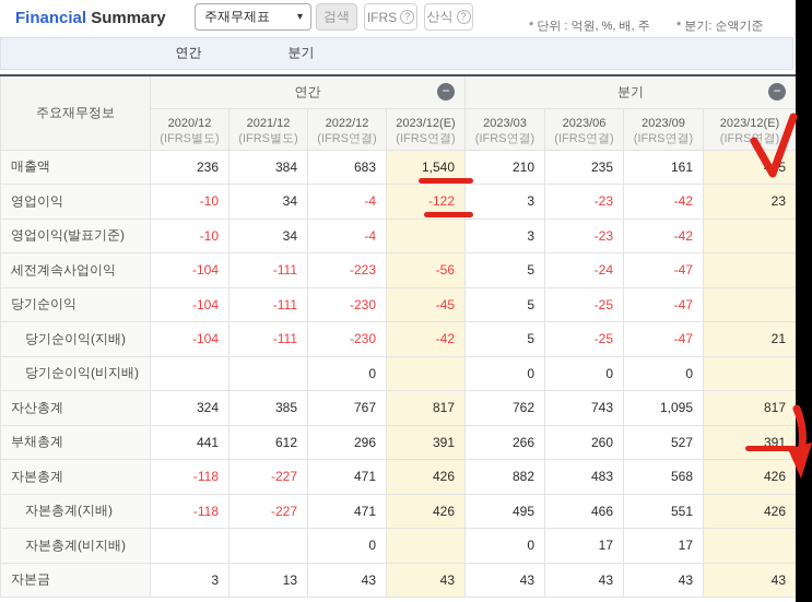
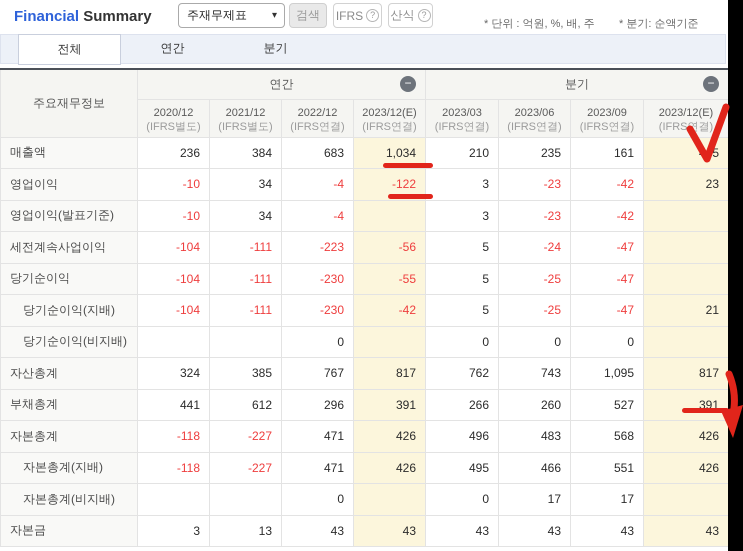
  Financial Summary
  주재무제표
  ▾
  검색
  IFRS
  ?
  산식
  ?
  * 단위 : 억원, %, 배, 주
  * 분기: 순액기준
+ 전체
  연간
  분기
  주요재무정보	연간 −	분기 −
  2020/12(IFRS별도)	2021/12(IFRS별도)	2022/12(IFRS연결)	2023/12(E)(IFRS연결)	2023/03(IFRS연결)	2023/06(IFRS연결)	2023/09(IFRS연결)	2023/12(E)(IFRS연결)
- 매출액	236	384	683	1,540	210	235	161	5
+ 매출액	236	384	683	1,034	210	235	161	5
  영업이익	-10	34	-4	-122	3	-23	-42	23
  영업이익(발표기준)	-10	34	-4		3	-23	-42
  세전계속사업이익	-104	-111	-223	-56	5	-24	-47
- 당기순이익	-104	-111	-230	-45	5	-25	-47
+ 당기순이익	-104	-111	-230	-55	5	-25	-47
  당기순이익(지배)	-104	-111	-230	-42	5	-25	-47	21
  당기순이익(비지배)			0		0	0	0
  자산총계	324	385	767	817	762	743	1,095	817
  부채총계	441	612	296	391	266	260	527	391
- 자본총계	-118	-227	471	426	882	483	568	426
+ 자본총계	-118	-227	471	426	496	483	568	426
  자본총계(지배)	-118	-227	471	426	495	466	551	426
  자본총계(비지배)			0		0	17	17
  자본금	3	13	43	43	43	43	43	43
